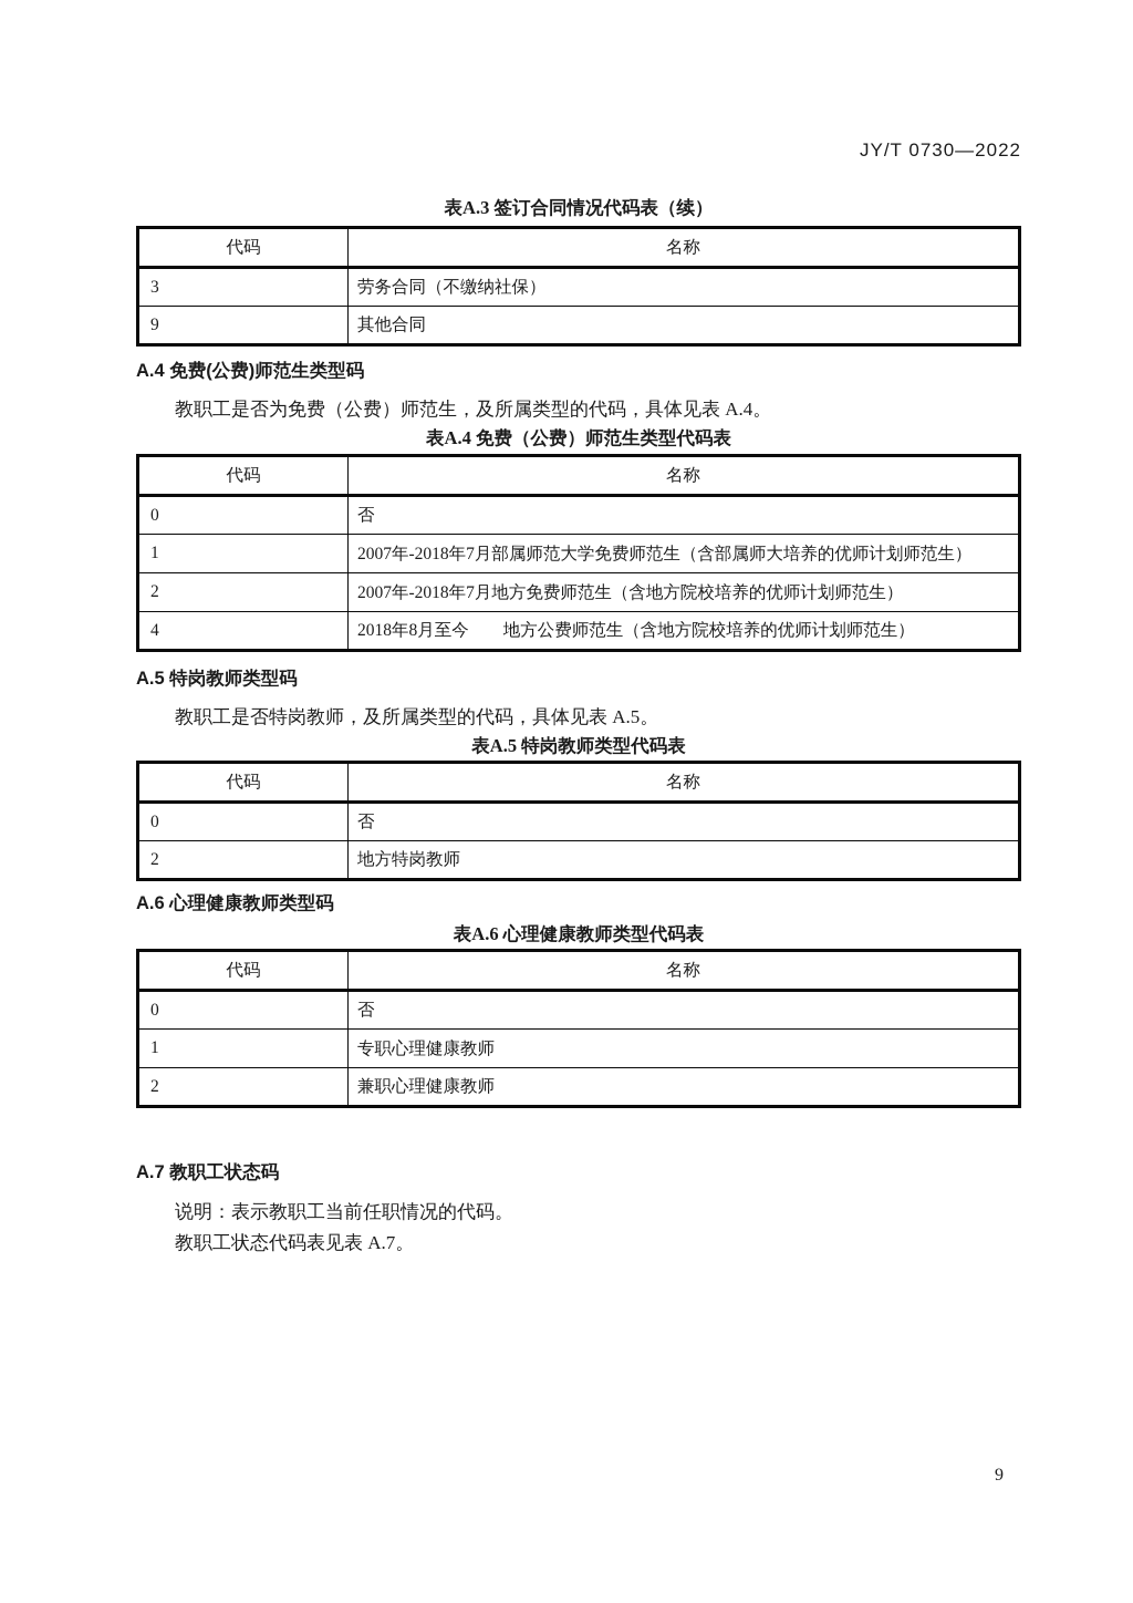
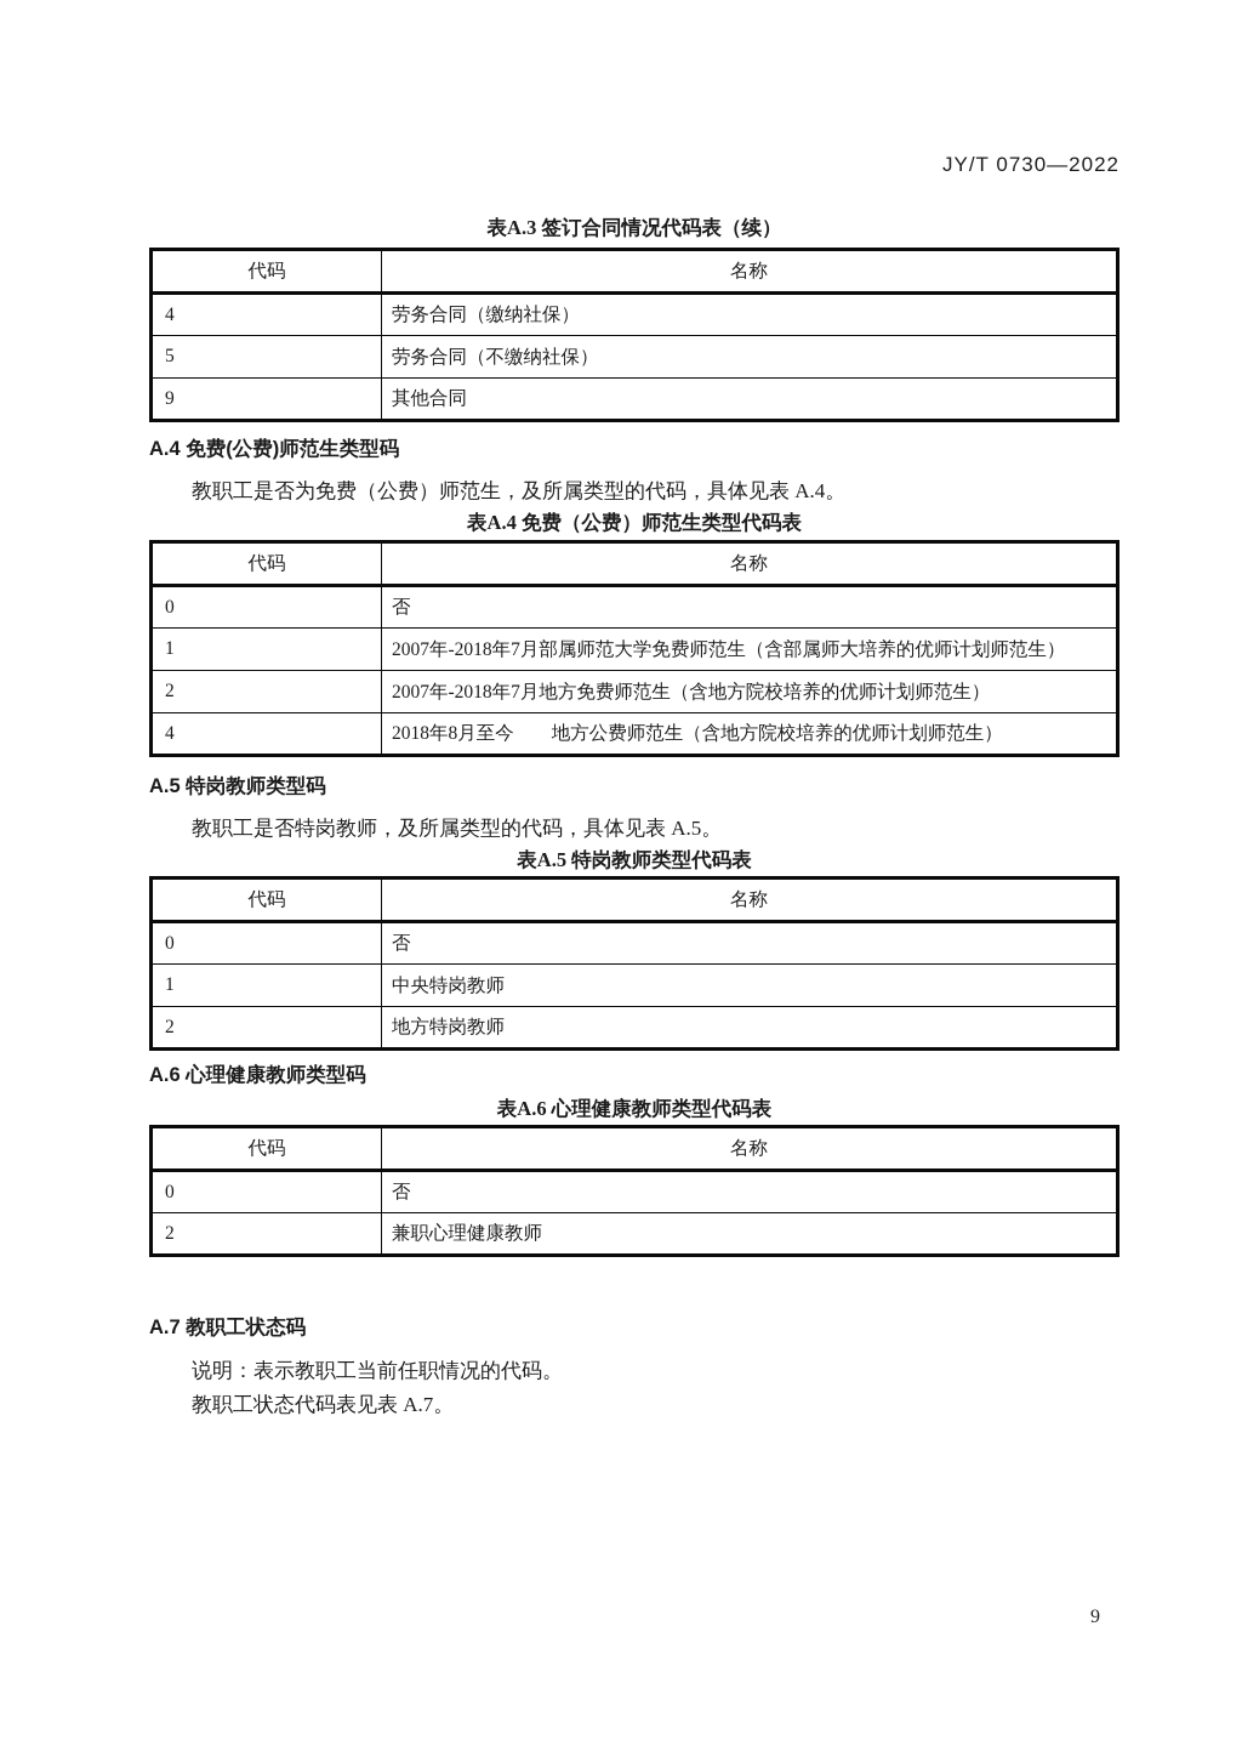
  JY/T 0730—2022
  表A.3 签订合同情况代码表（续）
  代码	名称
+ 4	劳务合同（缴纳社保）
- 3	劳务合同（不缴纳社保）
+ 5	劳务合同（不缴纳社保）
  9	其他合同
  A.4 免费(公费)师范生类型码
  教职工是否为免费（公费）师范生，及所属类型的代码，具体见表 A.4。
  表A.4 免费（公费）师范生类型代码表
  代码	名称
  0	否
  1	2007年-2018年7月部属师范大学免费师范生（含部属师大培养的优师计划师范生）
  2	2007年-2018年7月地方免费师范生（含地方院校培养的优师计划师范生）
  4	2018年8月至今 地方公费师范生（含地方院校培养的优师计划师范生）
  A.5 特岗教师类型码
  教职工是否特岗教师，及所属类型的代码，具体见表 A.5。
  表A.5 特岗教师类型代码表
  代码	名称
  0	否
+ 1	中央特岗教师
  2	地方特岗教师
  A.6 心理健康教师类型码
  表A.6 心理健康教师类型代码表
  代码	名称
  0	否
- 1	专职心理健康教师
  2	兼职心理健康教师
  A.7 教职工状态码
  说明：表示教职工当前任职情况的代码。
  教职工状态代码表见表 A.7。
  9
